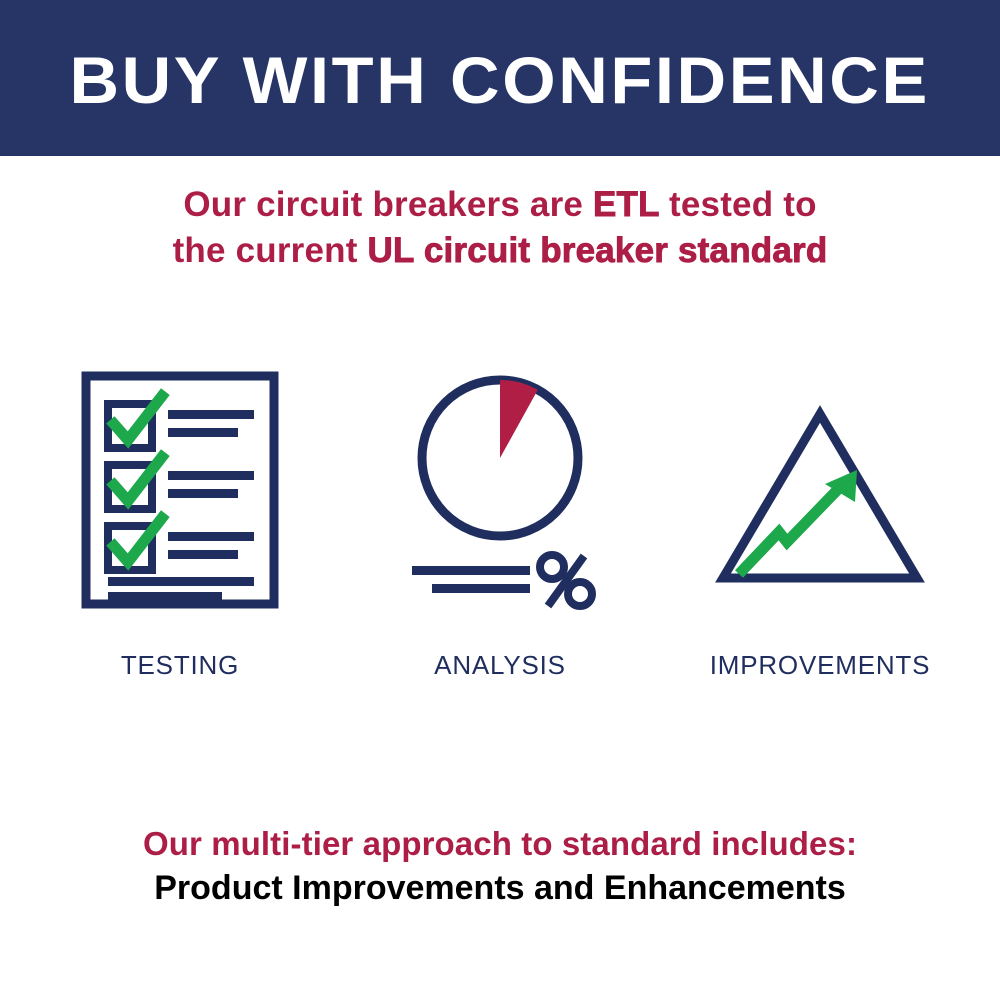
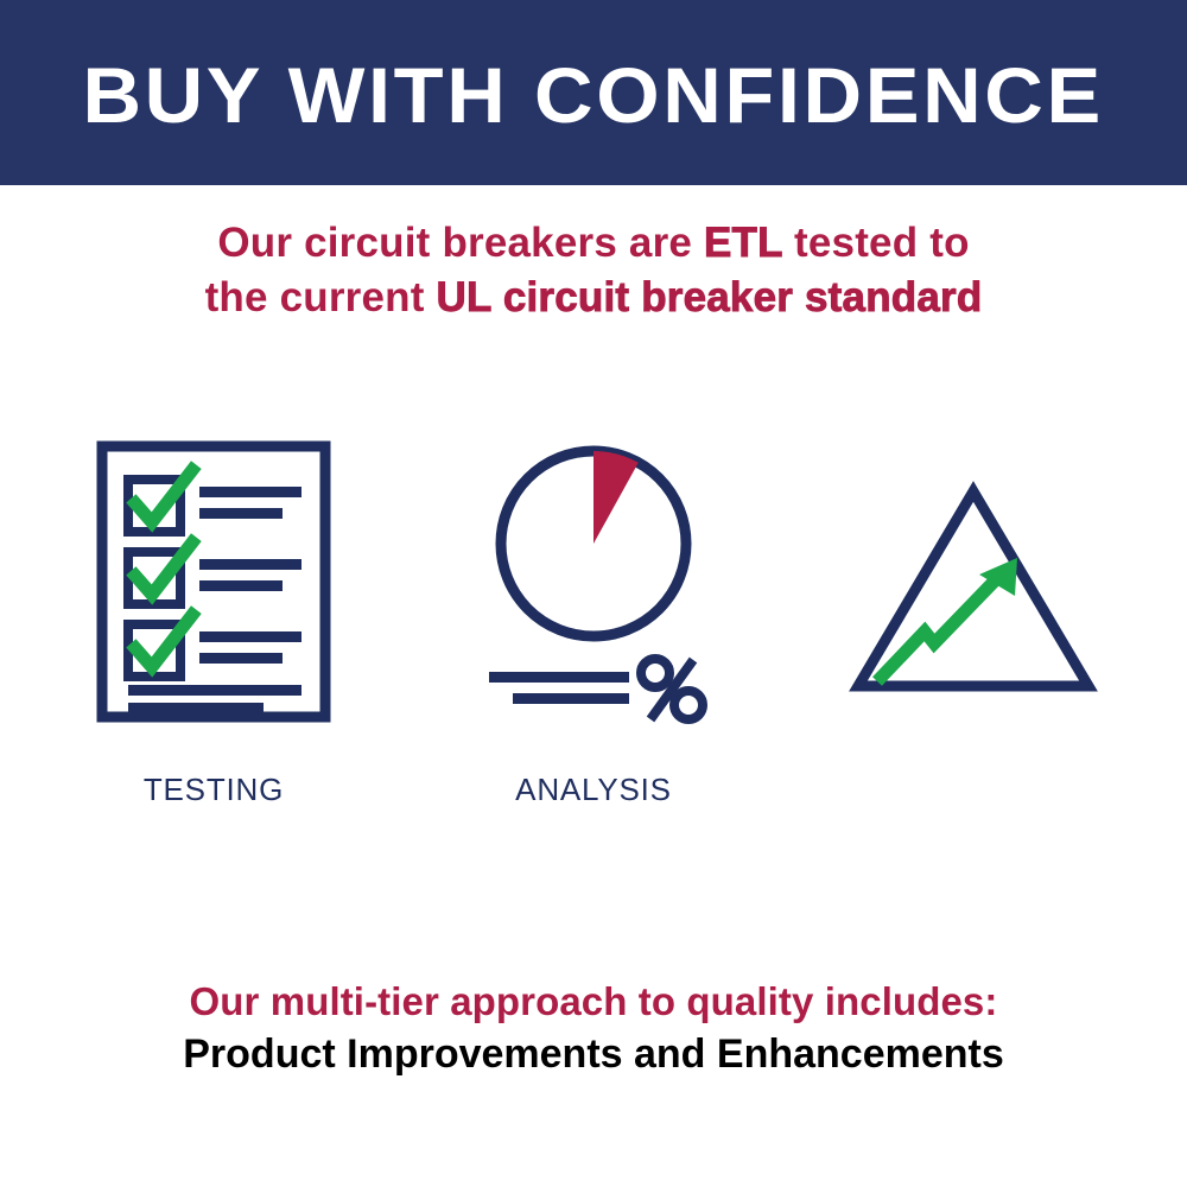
  BUY WITH CONFIDENCE
  Our circuit breakers are ETL tested to
  the current UL circuit breaker standard
  TESTING
  ANALYSIS
- IMPROVEMENTS
- Our multi-tier approach to standard includes:
+ Our multi-tier approach to quality includes:
  Product Improvements and Enhancements
